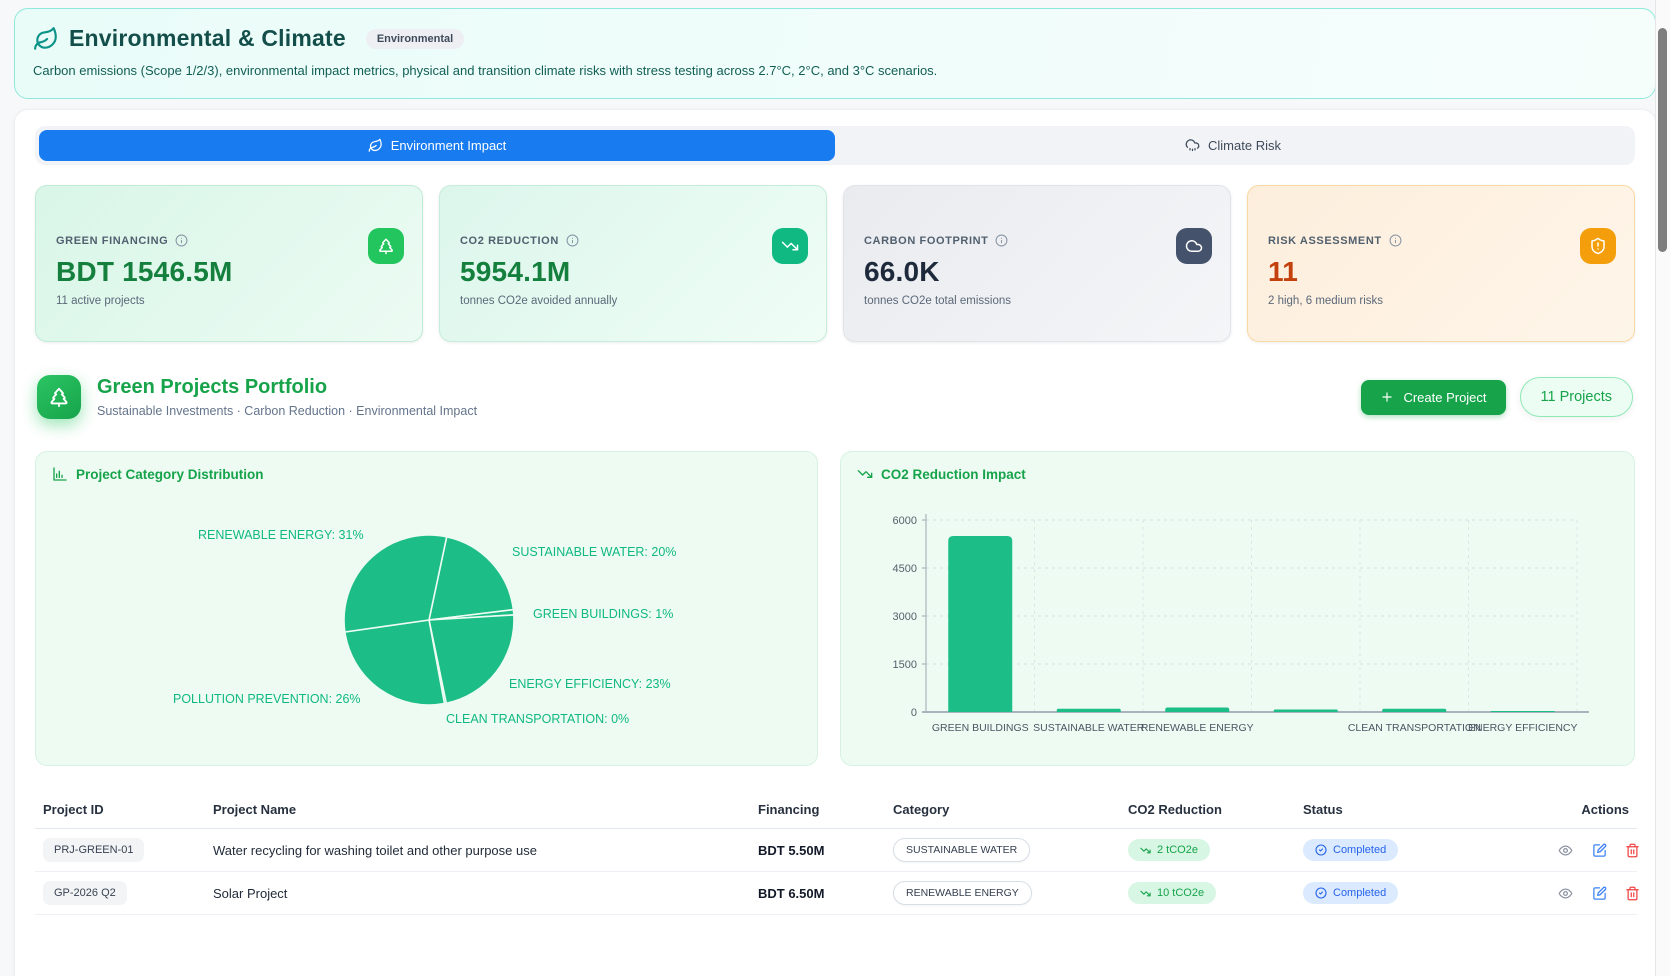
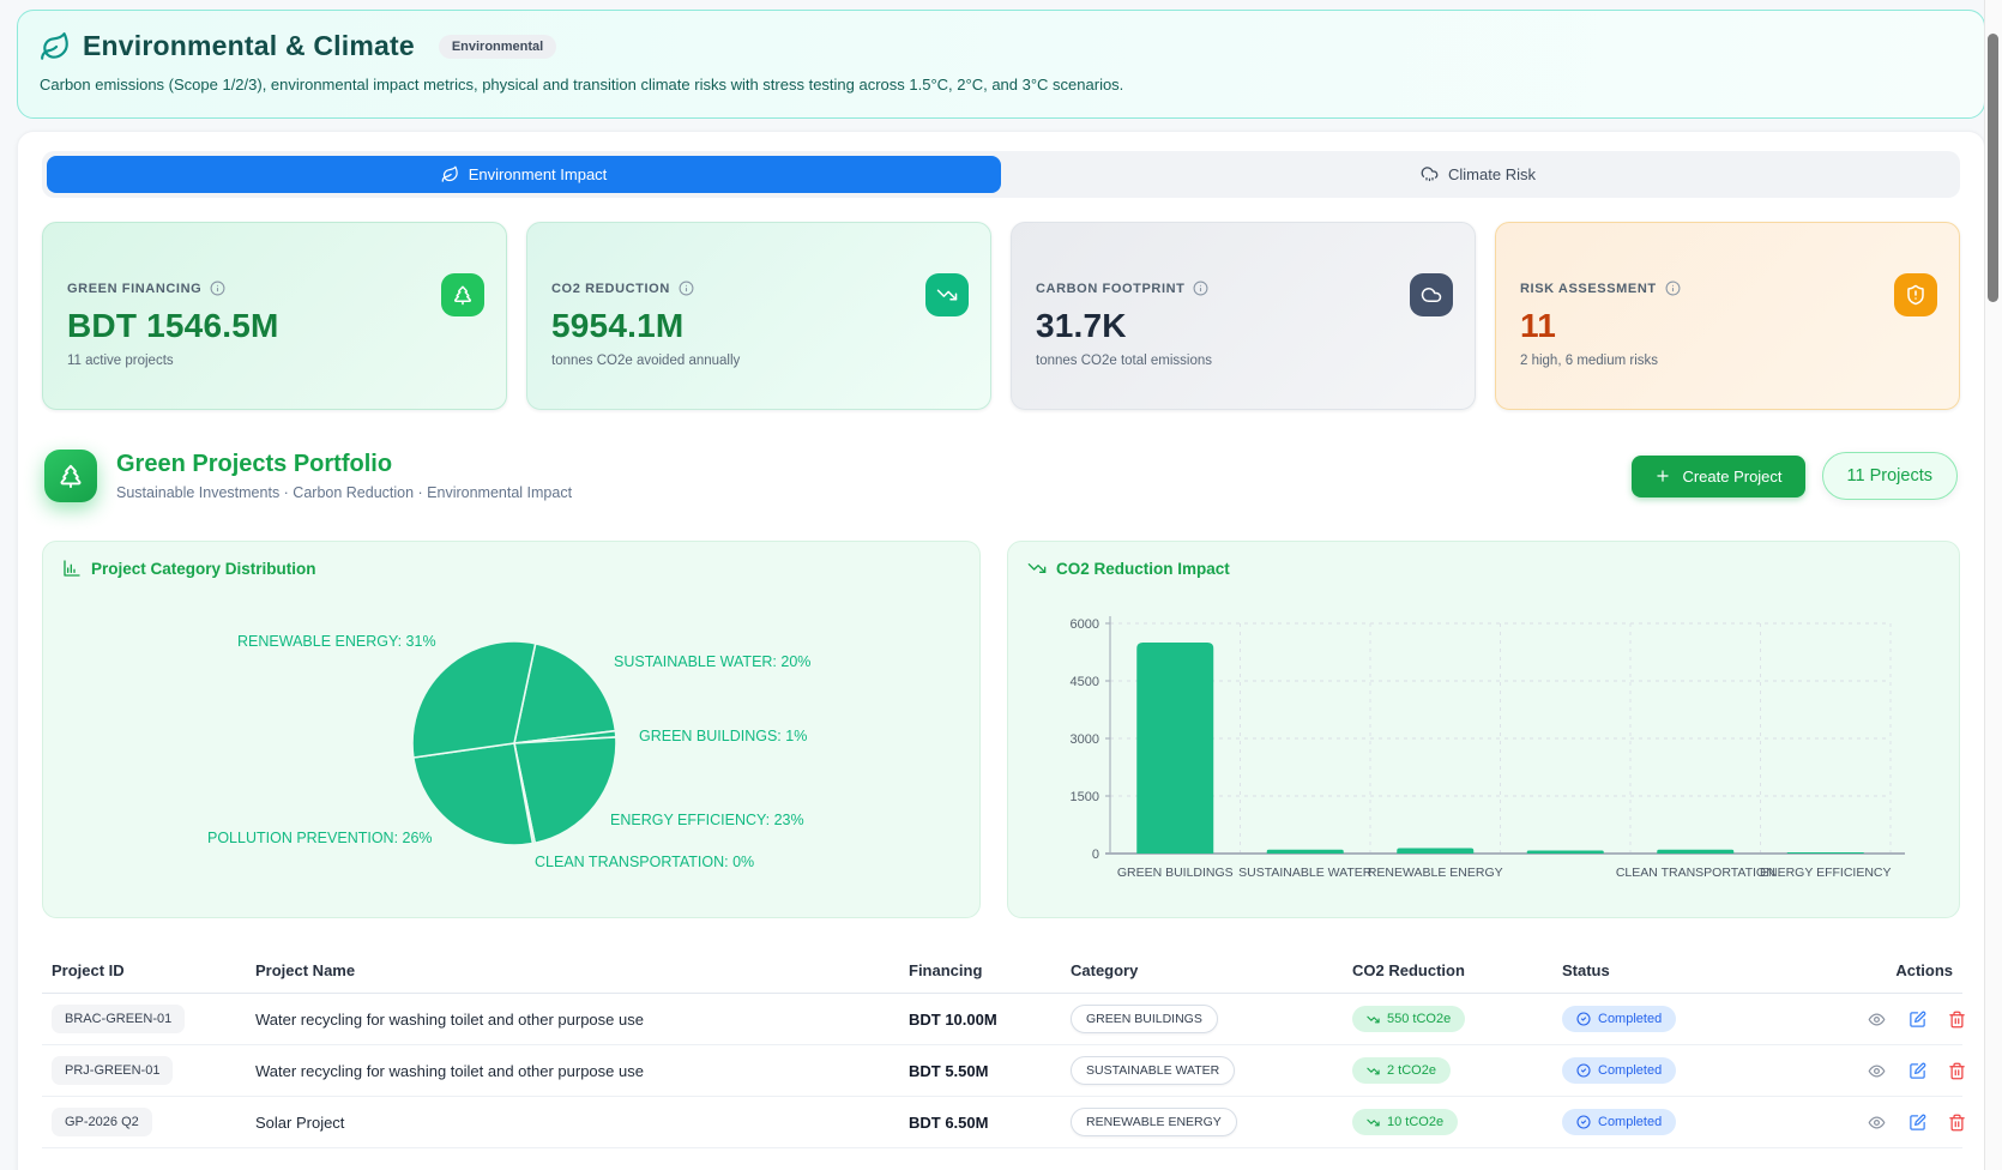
  Environmental & Climate
  Environmental
- Carbon emissions (Scope 1/2/3), environmental impact metrics, physical and transition climate risks with stress testing across 2.7°C, 2°C, and 3°C scenarios.
+ Carbon emissions (Scope 1/2/3), environmental impact metrics, physical and transition climate risks with stress testing across 1.5°C, 2°C, and 3°C scenarios.
  Environment Impact
  Climate Risk
  GREEN FINANCING
  BDT 1546.5M
  11 active projects
  CO2 REDUCTION
  5954.1M
  tonnes CO2e avoided annually
  CARBON FOOTPRINT
- 66.0K
+ 31.7K
  tonnes CO2e total emissions
  RISK ASSESSMENT
  11
  2 high, 6 medium risks
  Green Projects Portfolio
  Sustainable Investments · Carbon Reduction · Environmental Impact
  Create Project
  11 Projects
  Project Category Distribution
  RENEWABLE ENERGY: 31%
  SUSTAINABLE WATER: 20%
  GREEN BUILDINGS: 1%
  ENERGY EFFICIENCY: 23%
  CLEAN TRANSPORTATION: 0%
  POLLUTION PREVENTION: 26%
  CO2 Reduction Impact
  0
  1500
  3000
  4500
  6000
  GREEN BUILDINGS
  SUSTAINABLE WATER
  RENEWABLE ENERGY
  CLEAN TRANSPORTATION
  ENERGY EFFICIENCY
  Project ID	Project Name	Financing	Category	CO2 Reduction	Status	Actions
+ BRAC-GREEN-01	Water recycling for washing toilet and other purpose use	BDT 10.00M	GREEN BUILDINGS	550 tCO2e	Completed
  PRJ-GREEN-01	Water recycling for washing toilet and other purpose use	BDT 5.50M	SUSTAINABLE WATER	2 tCO2e	Completed
  GP-2026 Q2	Solar Project	BDT 6.50M	RENEWABLE ENERGY	10 tCO2e	Completed
